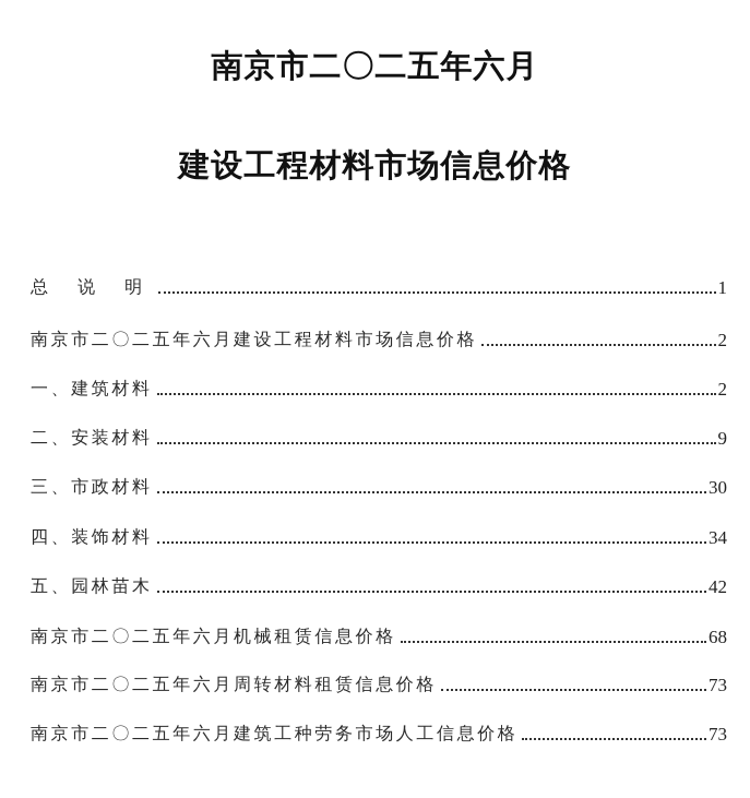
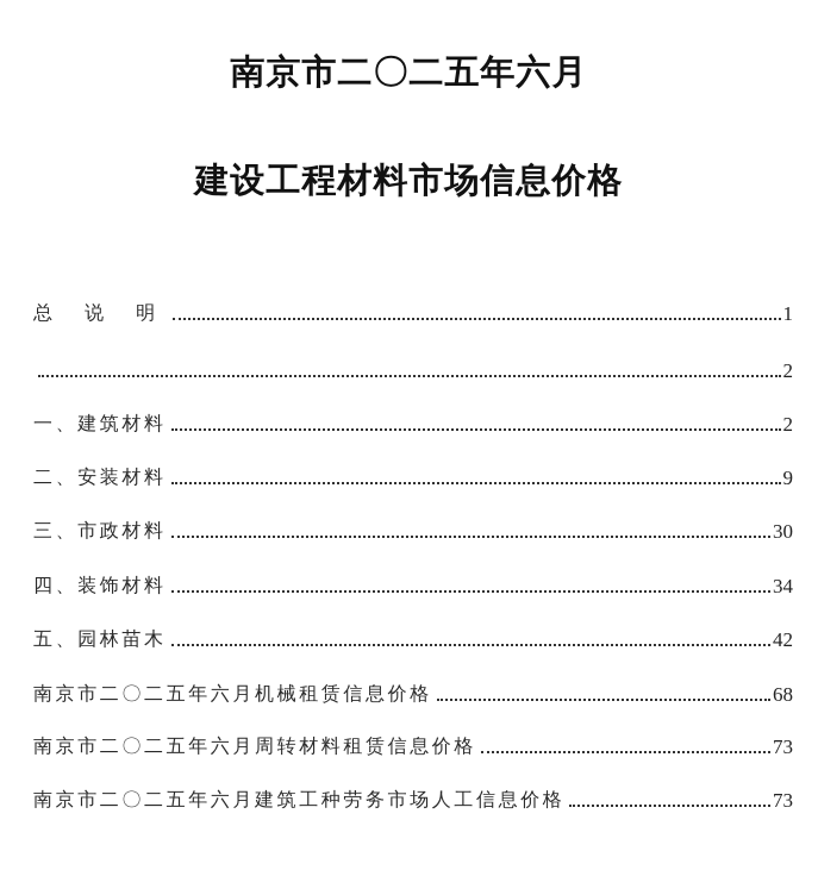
  南京市二〇二五年六月
  建设工程材料市场信息价格
  总 说 明
  1
- 南京市二〇二五年六月建设工程材料市场信息价格
  2
  一、建筑材料
  2
  二、安装材料
  9
  三、市政材料
  30
  四、装饰材料
  34
  五、园林苗木
  42
  南京市二〇二五年六月机械租赁信息价格
  68
  南京市二〇二五年六月周转材料租赁信息价格
  73
  南京市二〇二五年六月建筑工种劳务市场人工信息价格
  73
